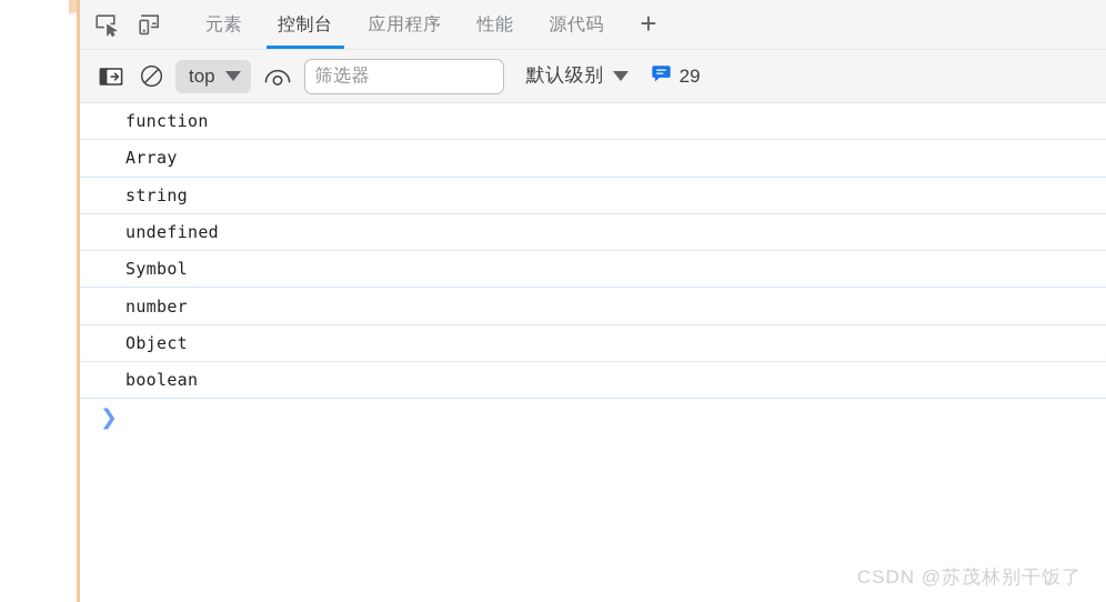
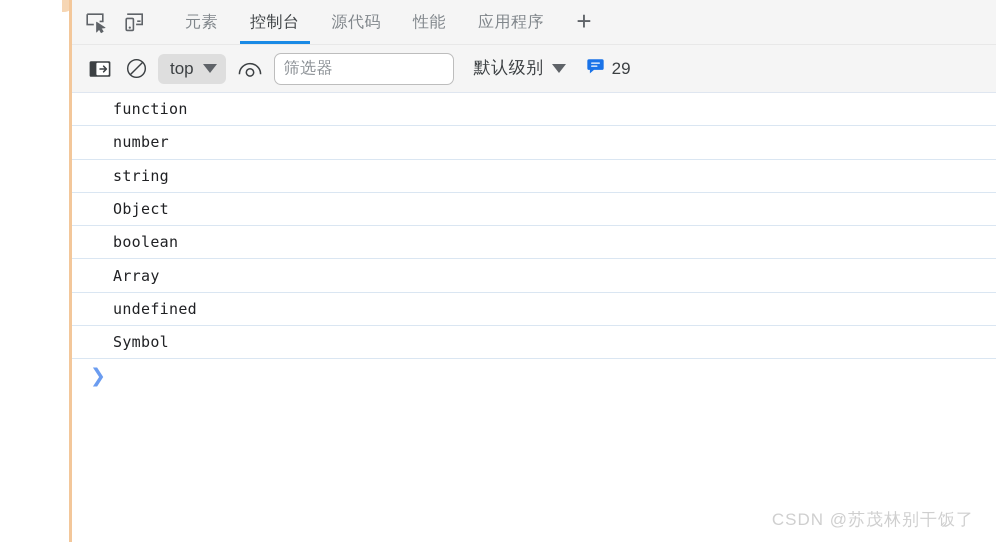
  元素
  控制台
- 应用程序
+ 源代码
  性能
- 源代码
+ 应用程序
  +
  top
  筛选器
  默认级别
  29
  function
- Array
+ number
  string
- undefined
+ Object
- Symbol
+ boolean
- number
+ Array
- Object
+ undefined
- boolean
+ Symbol
  ❯
  CSDN @苏茂林别干饭了
